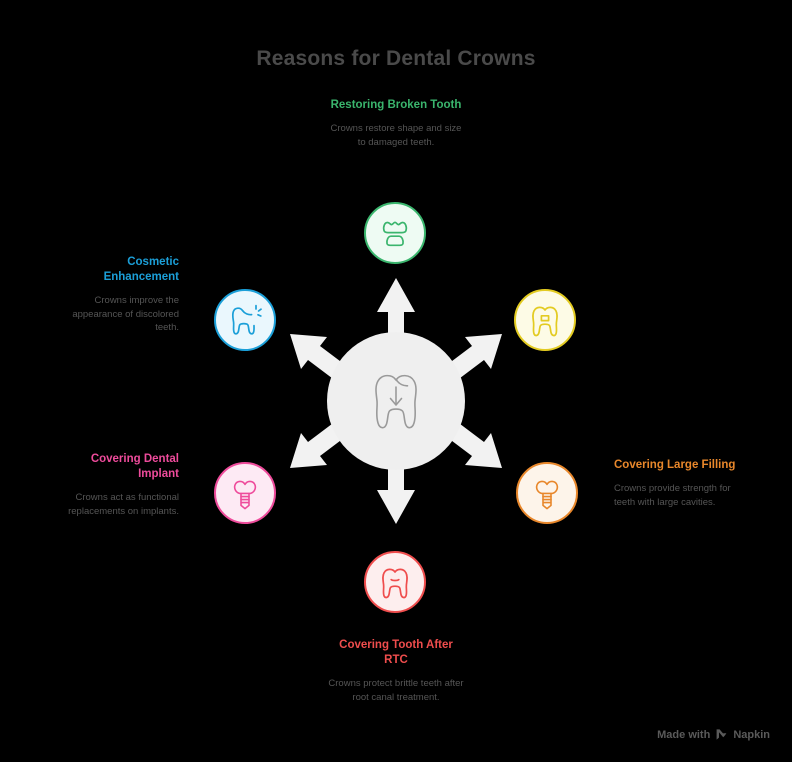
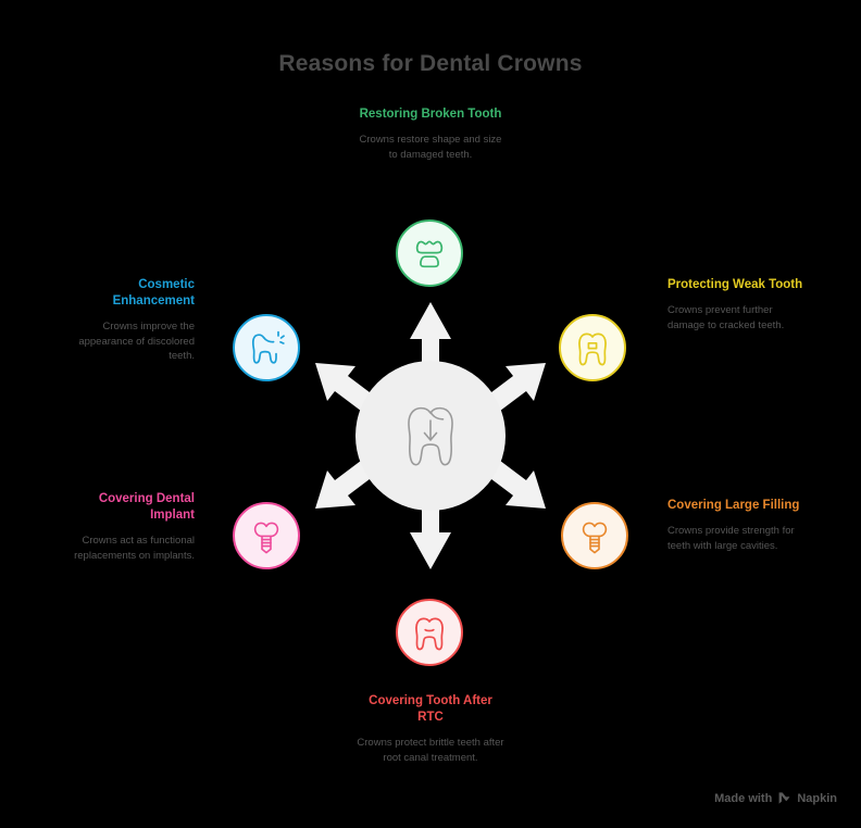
  Reasons for Dental Crowns
  Restoring Broken Tooth
  Crowns restore shape and size to damaged teeth.
+ Protecting Weak Tooth
+ Crowns prevent further damage to cracked teeth.
  Covering Large Filling
  Crowns provide strength for teeth with large cavities.
  Covering Tooth After RTC
  Crowns protect brittle teeth after root canal treatment.
  Covering Dental Implant
  Crowns act as functional replacements on implants.
  Cosmetic Enhancement
  Crowns improve the appearance of discolored teeth.
  Made with
  Napkin
